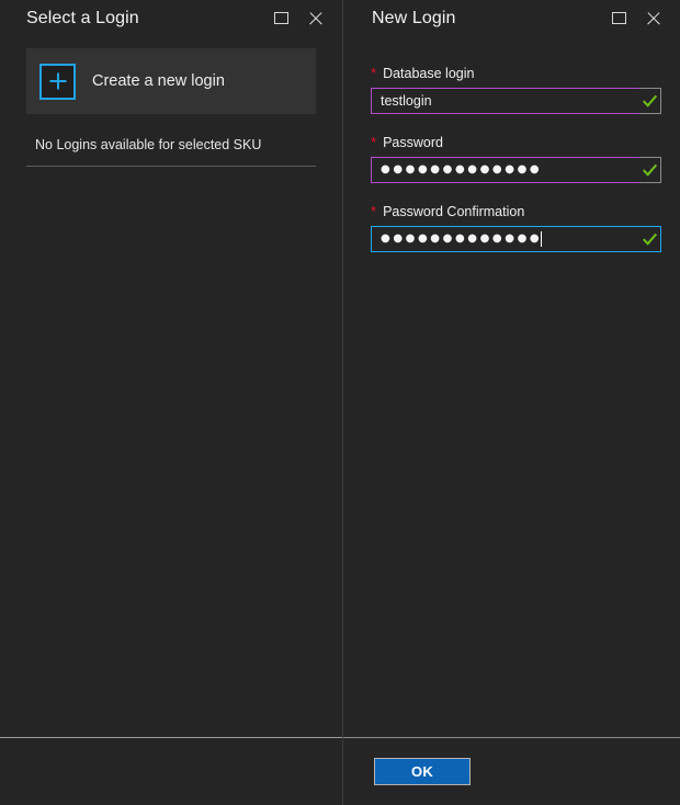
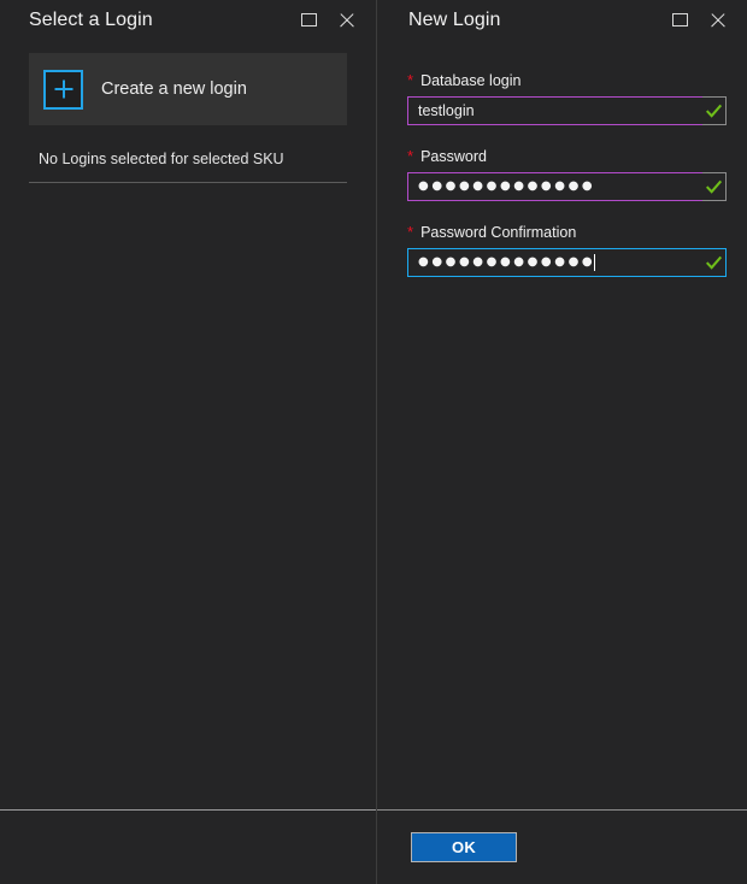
  Select a Login
  Create a new login
- No Logins available for selected SKU
+ No Logins selected for selected SKU
  New Login
  *
  Database login
  testlogin
  *
  Password
  ●●●●●●●●●●●●●
  *
  Password Confirmation
  ●●●●●●●●●●●●●
  OK
